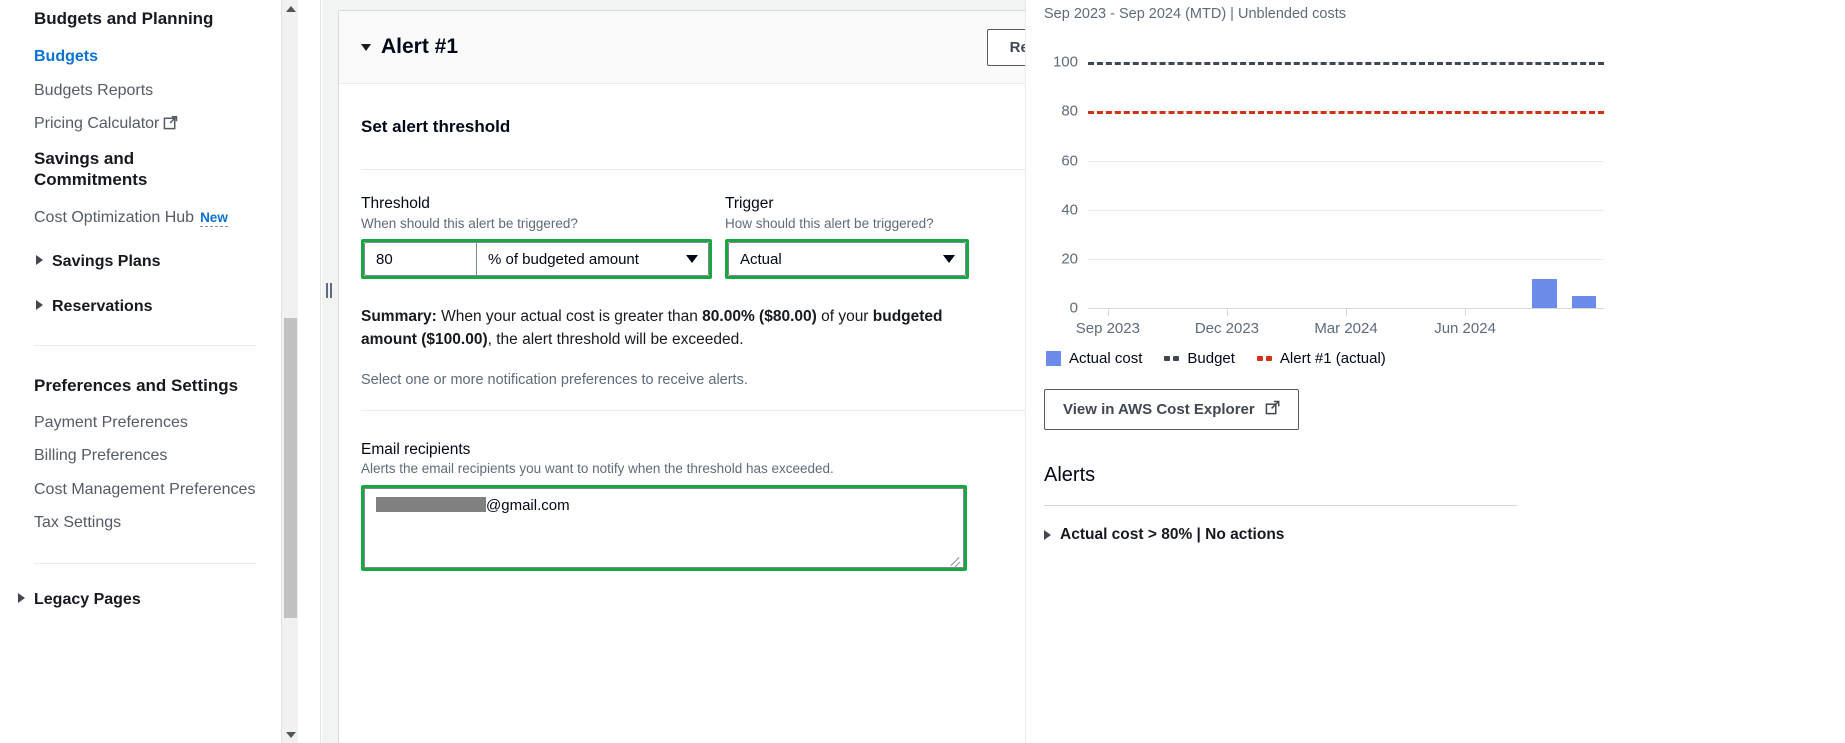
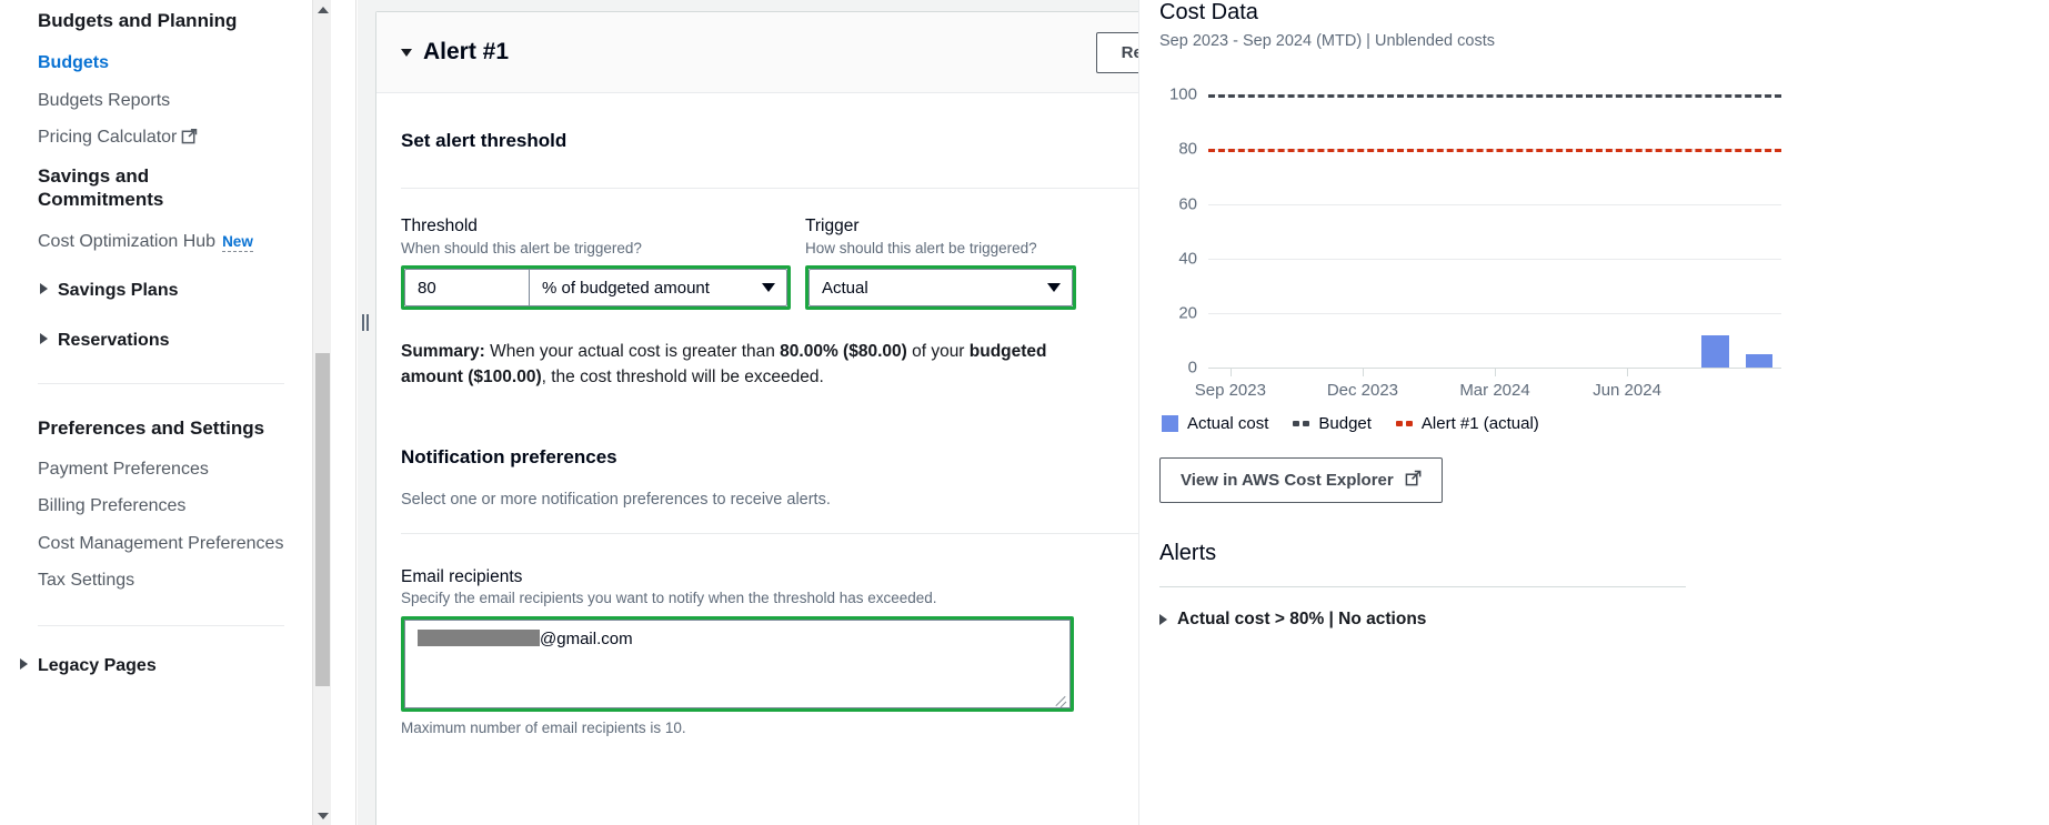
  Budgets and Planning
  Budgets
  Budgets Reports
  Pricing Calculator
  Savings and Commitments
  Cost Optimization Hub New
  Savings Plans
  Reservations
  Preferences and Settings
  Payment Preferences
  Billing Preferences
  Cost Management Preferences
  Tax Settings
  Legacy Pages
  Alert #1
  Set alert threshold
  Threshold
  When should this alert be triggered?
  80
  % of budgeted amount
  Trigger
  How should this alert be triggered?
  Actual
- Summary: When your actual cost is greater than 80.00% ($80.00) of your budgeted amount ($100.00), the alert threshold will be exceeded.
+ Summary: When your actual cost is greater than 80.00% ($80.00) of your budgeted amount ($100.00), the cost threshold will be exceeded.
+ Notification preferences
  Select one or more notification preferences to receive alerts.
  Email recipients
- Alerts the email recipients you want to notify when the threshold has exceeded.
+ Specify the email recipients you want to notify when the threshold has exceeded.
  @gmail.com
+ Maximum number of email recipients is 10.
+ Cost Data
  Sep 2023 - Sep 2024 (MTD) | Unblended costs
  0
  20
  40
  60
  80
  100
  Sep 2023
  Dec 2023
  Mar 2024
  Jun 2024
  Actual cost
  Budget
  Alert #1 (actual)
  View in AWS Cost Explorer
  Alerts
  Actual cost > 80% | No actions
